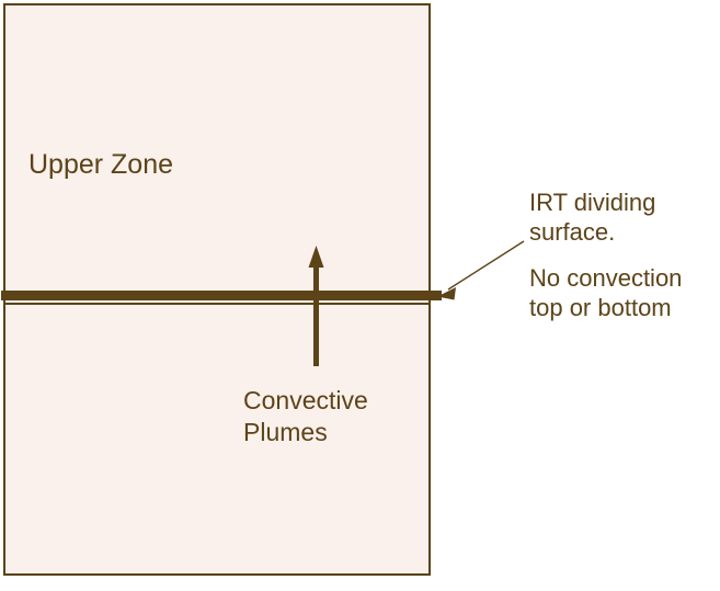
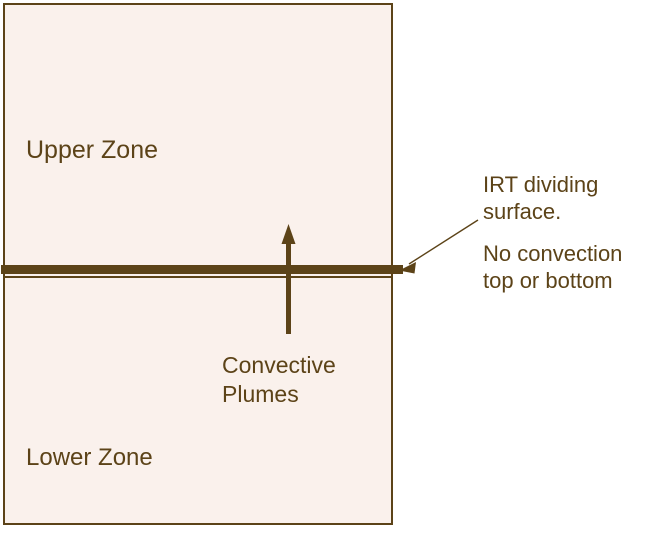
  Upper Zone
+ Lower Zone
  Convective
  Plumes
  IRT dividing
  surface.
  No convection
  top or bottom
